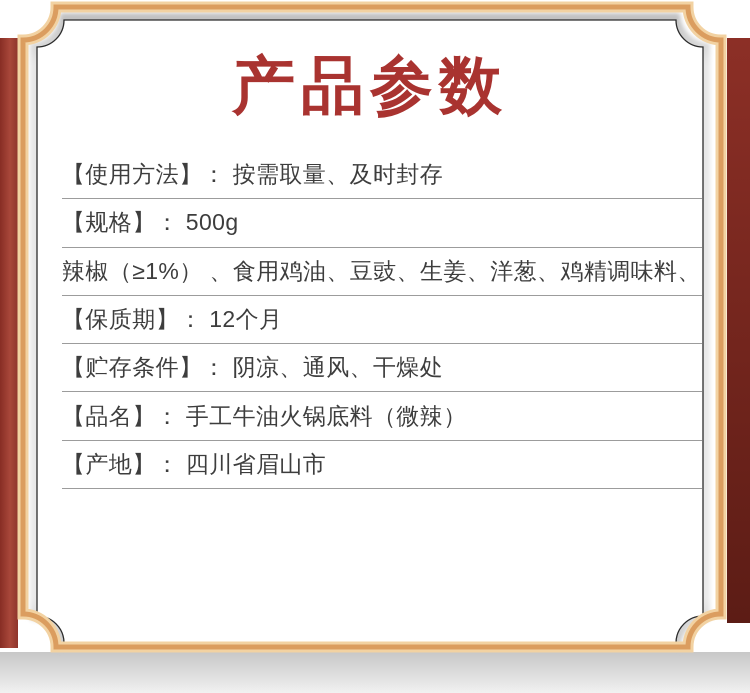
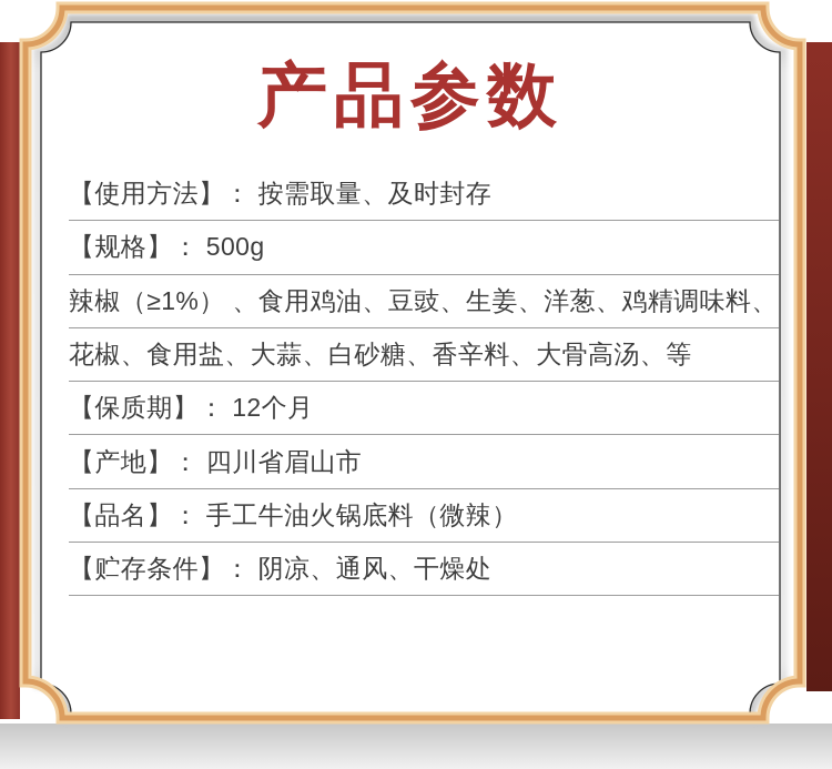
  产品参数
  【使用方法】： 按需取量、及时封存
  【规格】： 500g
  辣椒（≥1%） 、食用鸡油、豆豉、生姜、洋葱、鸡精调味料、
+ 花椒、食用盐、大蒜、白砂糖、香辛料、大骨高汤、等
  【保质期】： 12个月
- 【贮存条件】： 阴凉、通风、干燥处
+ 【产地】： 四川省眉山市
  【品名】： 手工牛油火锅底料（微辣）
- 【产地】： 四川省眉山市
+ 【贮存条件】： 阴凉、通风、干燥处
